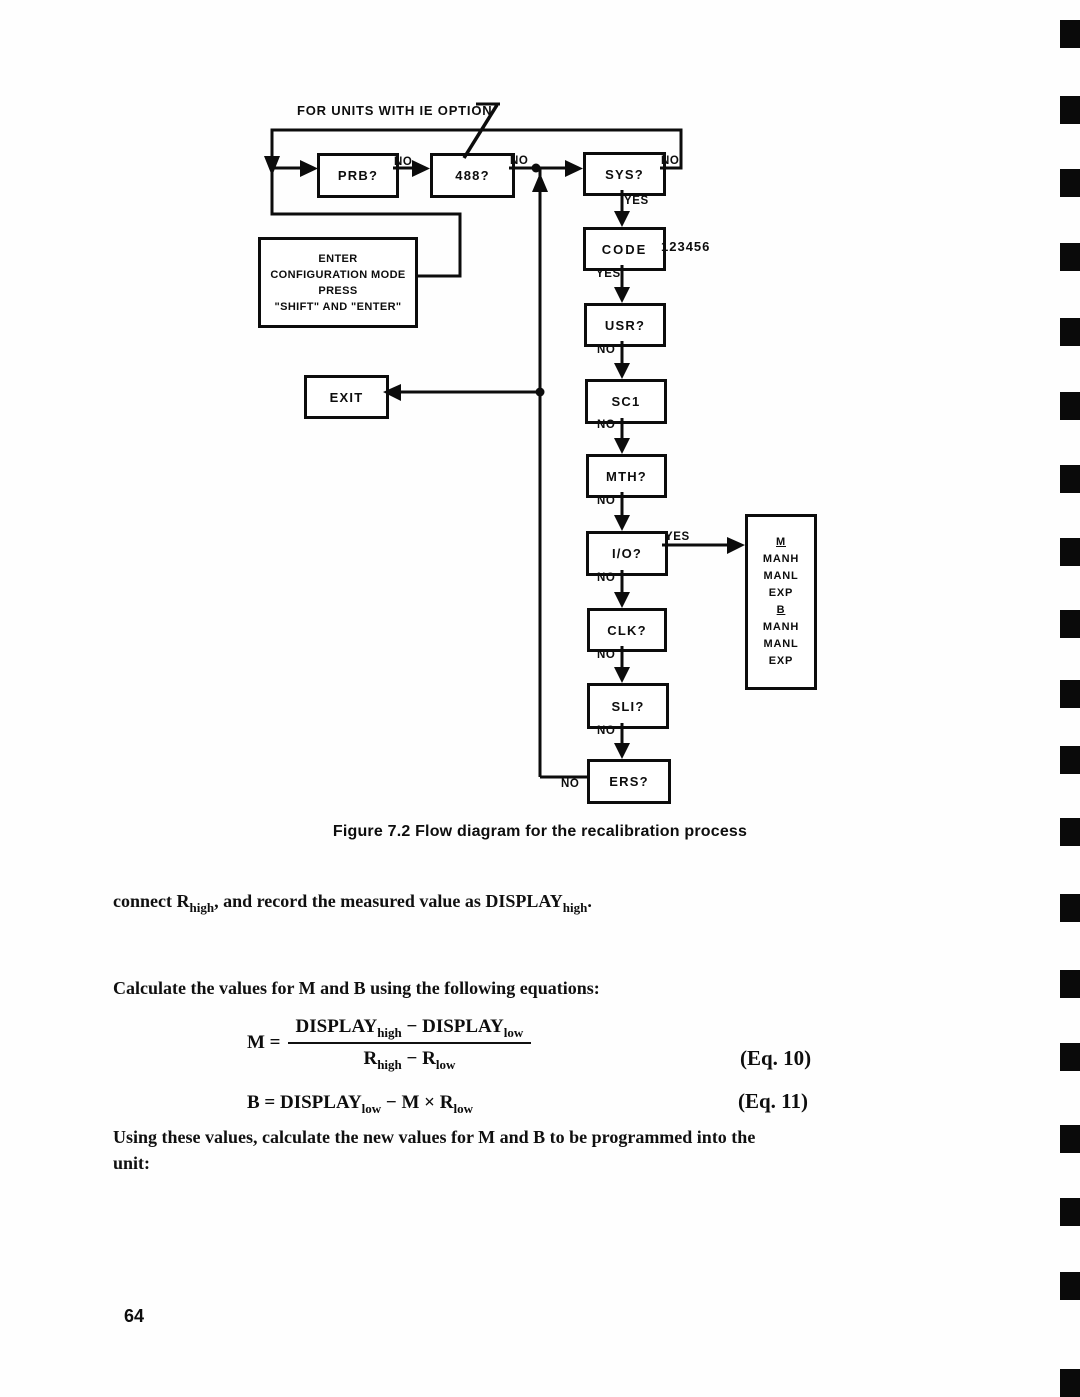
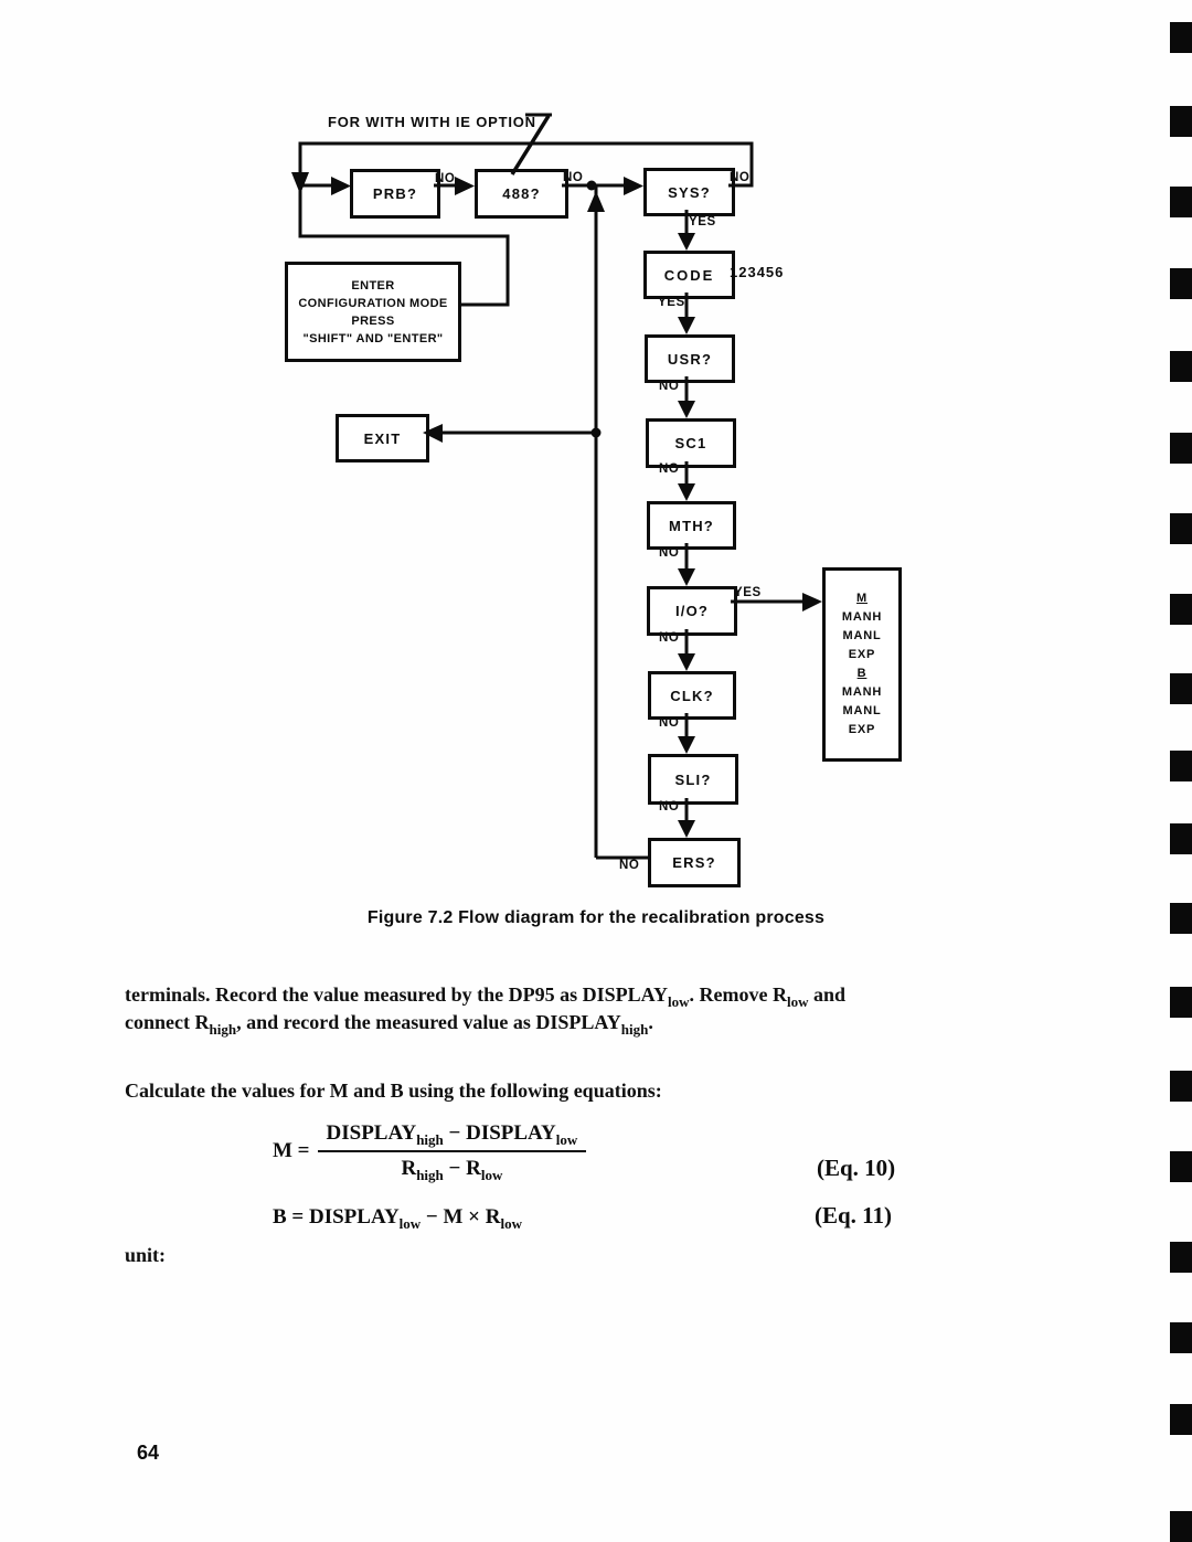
- FOR UNITS WITH IE OPTION
+ FOR WITH WITH IE OPTION
  PRB?
  488?
  SYS?
  CODE
  USR?
  SC1
  MTH?
  I/O?
  CLK?
  SLI?
  ERS?
  EXIT
  ENTER
  CONFIGURATION MODE
  PRESS
  "SHIFT" AND "ENTER"
  M
  MANH
  MANL
  EXP
  B
  MANH
  MANL
  EXP
  123456
  NO
  NO
  NO
  YES
  YES
  NO
  NO
  NO
  YES
  NO
  NO
  NO
  NO
  Figure 7.2 Flow diagram for the recalibration process
+ terminals. Record the value measured by the DP95 as DISPLAYlow. Remove Rlow and
  connect Rhigh, and record the measured value as DISPLAYhigh.
  Calculate the values for M and B using the following equations:
  M =
  DISPLAYhigh − DISPLAYlow
  Rhigh − Rlow
  (Eq. 10)
  B = DISPLAYlow − M × Rlow
  (Eq. 11)
- Using these values, calculate the new values for M and B to be programmed into the
  unit:
  64
